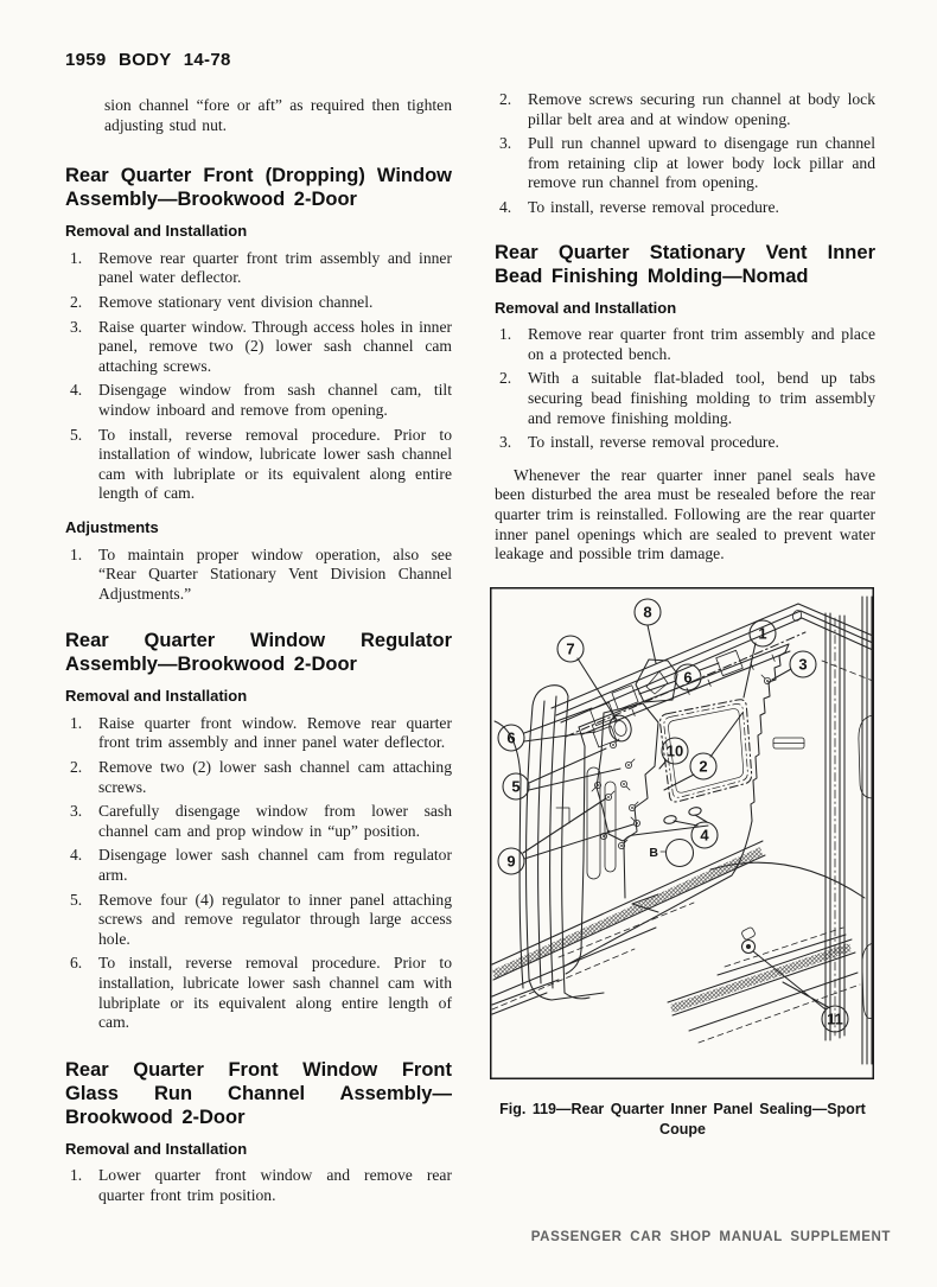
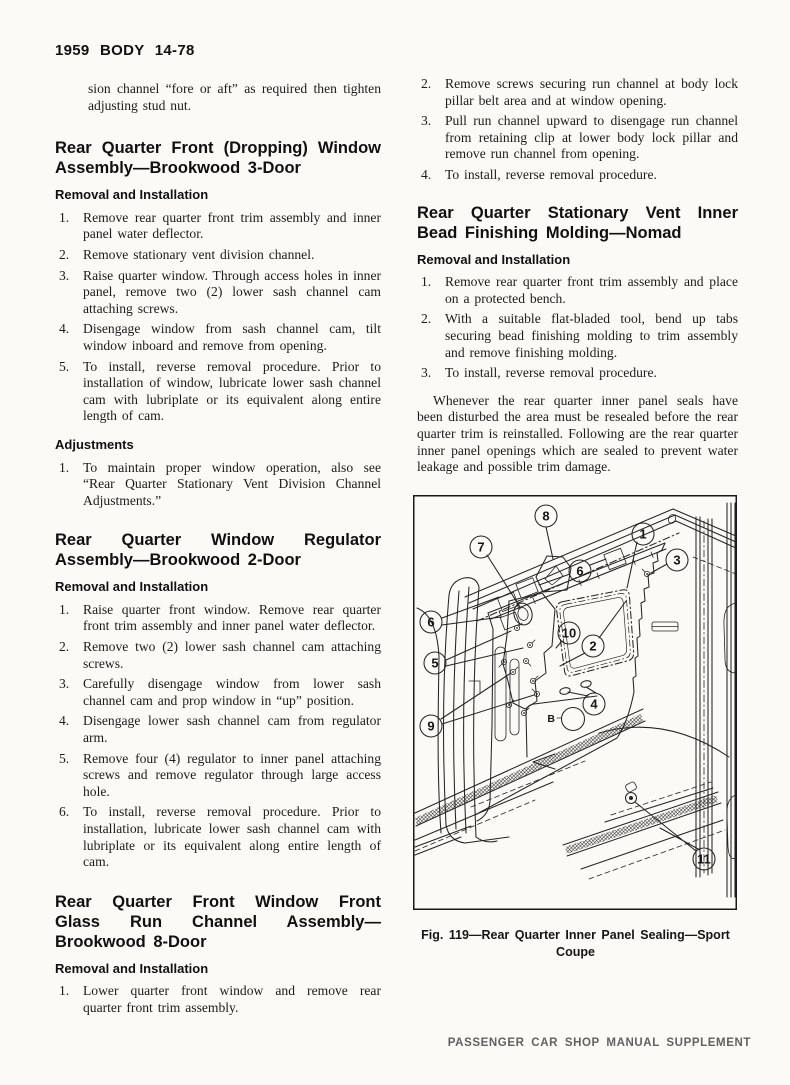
  1959 BODY 14-78
  sion channel “fore or aft” as required then tighten adjusting stud nut.
- Rear Quarter Front (Dropping) Window Assembly—Brookwood 2-Door
+ Rear Quarter Front (Dropping) Window Assembly—Brookwood 3-Door
  Removal and Installation
  1.
  Remove rear quarter front trim assembly and inner panel water deflector.
  2.
  Remove stationary vent division channel.
  3.
  Raise quarter window. Through access holes in inner panel, remove two (2) lower sash channel cam attaching screws.
  4.
  Disengage window from sash channel cam, tilt window inboard and remove from opening.
  5.
  To install, reverse removal procedure. Prior to installation of window, lubricate lower sash channel cam with lubriplate or its equivalent along entire length of cam.
  Adjustments
  1.
  To maintain proper window operation, also see “Rear Quarter Stationary Vent Division Channel Adjustments.”
  Rear Quarter Window Regulator Assembly—Brookwood 2-Door
  Removal and Installation
  1.
  Raise quarter front window. Remove rear quarter front trim assembly and inner panel water deflector.
  2.
  Remove two (2) lower sash channel cam attaching screws.
  3.
  Carefully disengage window from lower sash channel cam and prop window in “up” position.
  4.
  Disengage lower sash channel cam from regulator arm.
  5.
  Remove four (4) regulator to inner panel attaching screws and remove regulator through large access hole.
  6.
  To install, reverse removal procedure. Prior to installation, lubricate lower sash channel cam with lubriplate or its equivalent along entire length of cam.
- Rear Quarter Front Window Front Glass Run Channel Assembly—Brookwood 2-Door
+ Rear Quarter Front Window Front Glass Run Channel Assembly—Brookwood 8-Door
  Removal and Installation
  1.
- Lower quarter front window and remove rear quarter front trim position.
+ Lower quarter front window and remove rear quarter front trim assembly.
  2.
  Remove screws securing run channel at body lock pillar belt area and at window opening.
  3.
  Pull run channel upward to disengage run channel from retaining clip at lower body lock pillar and remove run channel from opening.
  4.
  To install, reverse removal procedure.
  Rear Quarter Stationary Vent Inner Bead Finishing Molding—Nomad
  Removal and Installation
  1.
  Remove rear quarter front trim assembly and place on a protected bench.
  2.
  With a suitable flat-bladed tool, bend up tabs securing bead finishing molding to trim assembly and remove finishing molding.
  3.
  To install, reverse removal procedure.
  Whenever the rear quarter inner panel seals have been disturbed the area must be resealed before the rear quarter trim is reinstalled. Following are the rear quarter inner panel openings which are sealed to prevent water leakage and possible trim damage.
  B
  8
  7
  1
  3
  6
  6
  10
  2
  5
  9
  4
  11
  Fig. 119—Rear Quarter Inner Panel Sealing—Sport Coupe
  PASSENGER CAR SHOP MANUAL SUPPLEMENT
